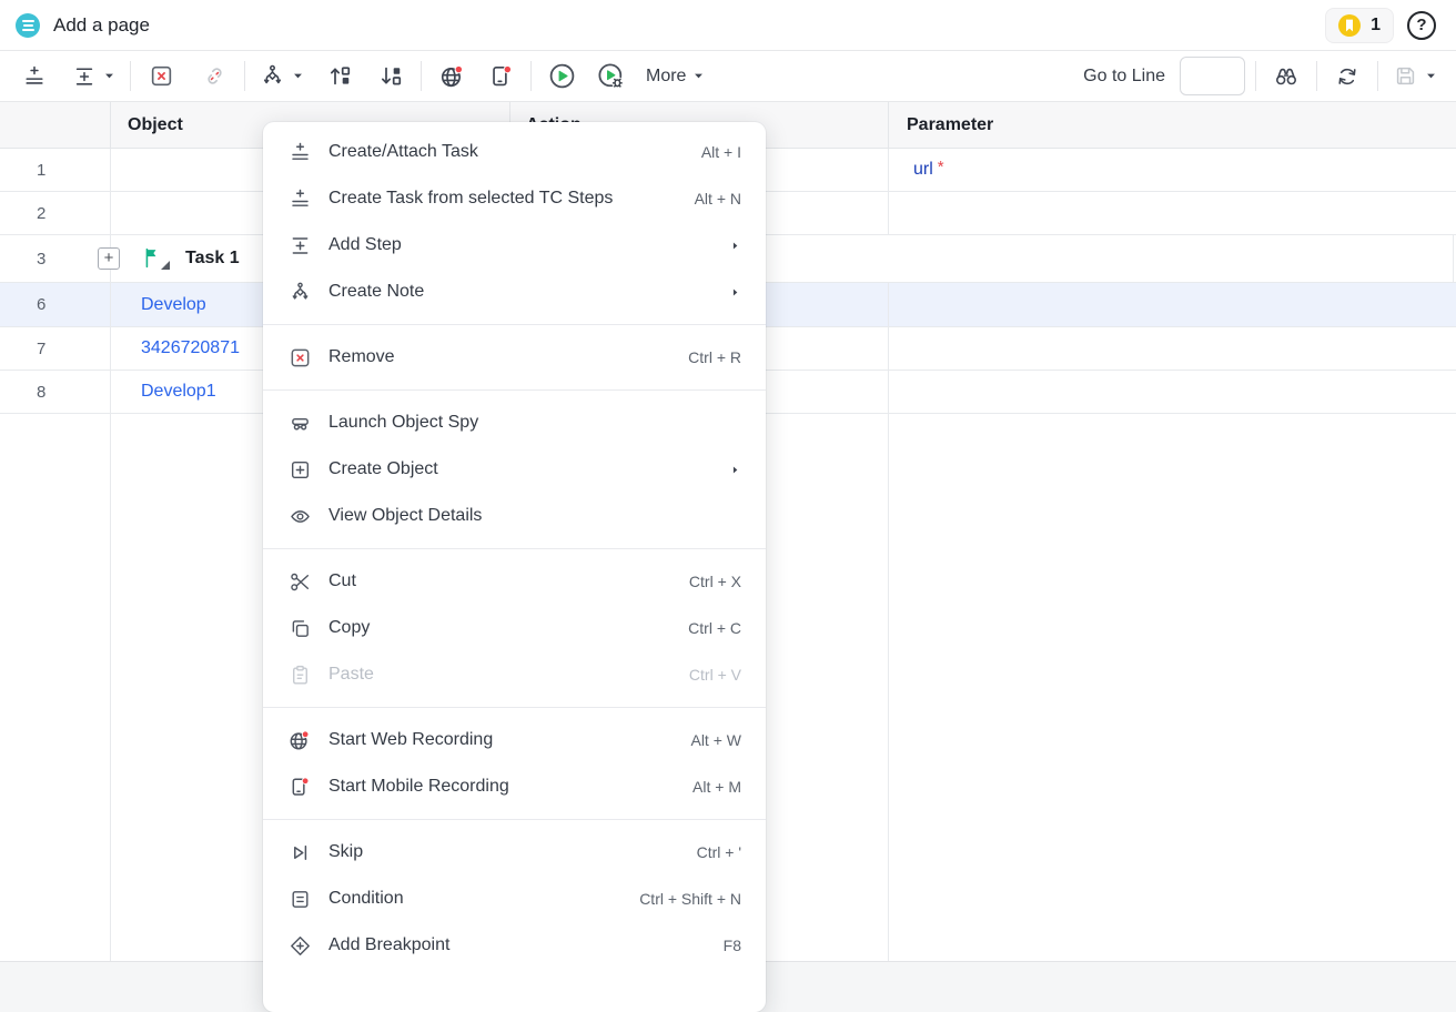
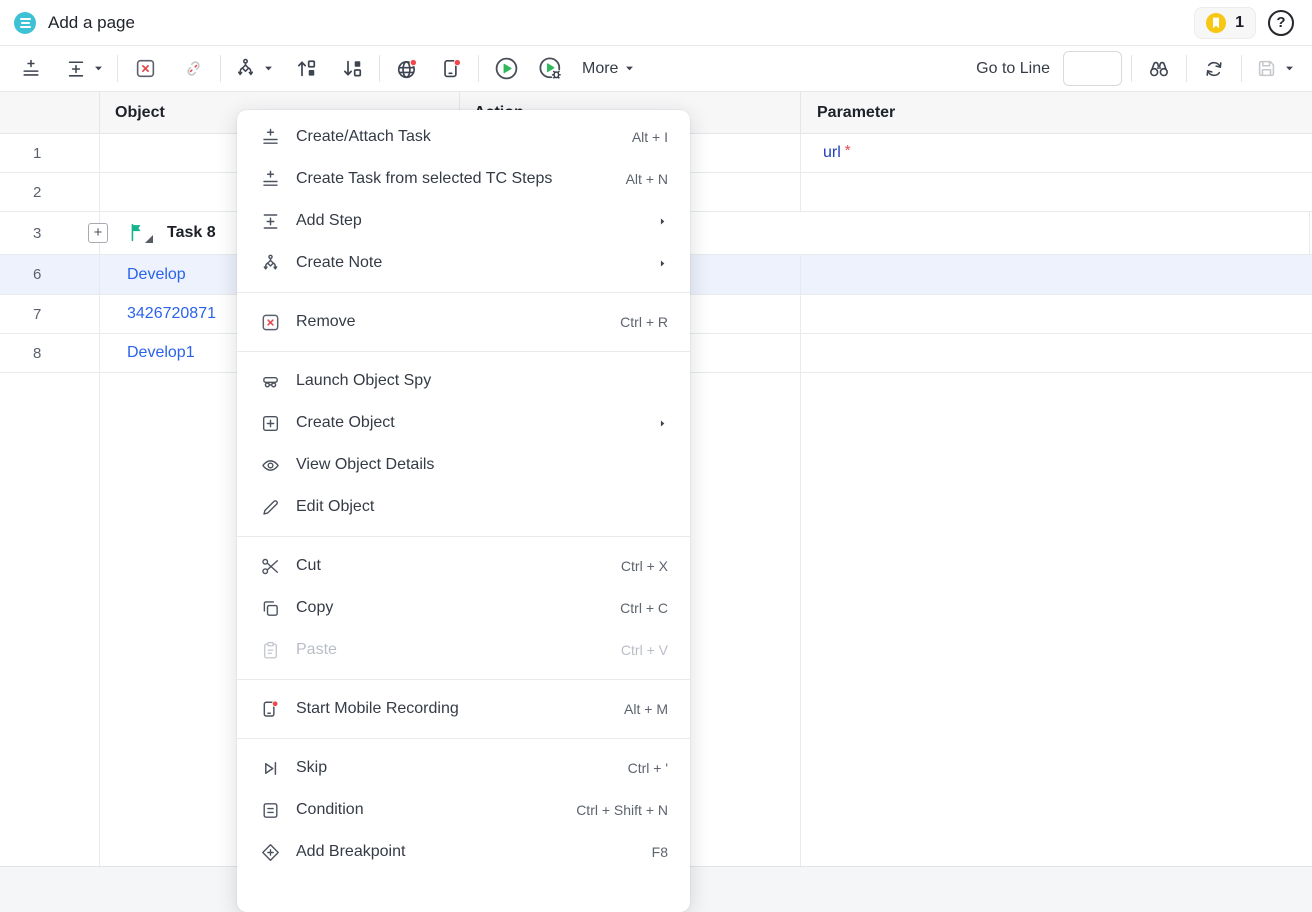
  Add a page
  1
  ?
  More
  Go to Line
  Object
  Parameter
  1
  url
  *
  2
  3
  +
- Task 1
+ Task 8
  6
  Develop
  7
  3426720871
  8
  Develop1
  Create/Attach Task
  Alt + I
  Create Task from selected TC Steps
  Alt + N
  Add Step
  Create Note
  Remove
  Ctrl + R
  Launch Object Spy
  Create Object
  View Object Details
+ Edit Object
  Cut
  Ctrl + X
  Copy
  Ctrl + C
  Paste
  Ctrl + V
- Start Web Recording
- Alt + W
  Start Mobile Recording
  Alt + M
  Skip
  Ctrl + '
  Condition
  Ctrl + Shift + N
  Add Breakpoint
  F8
